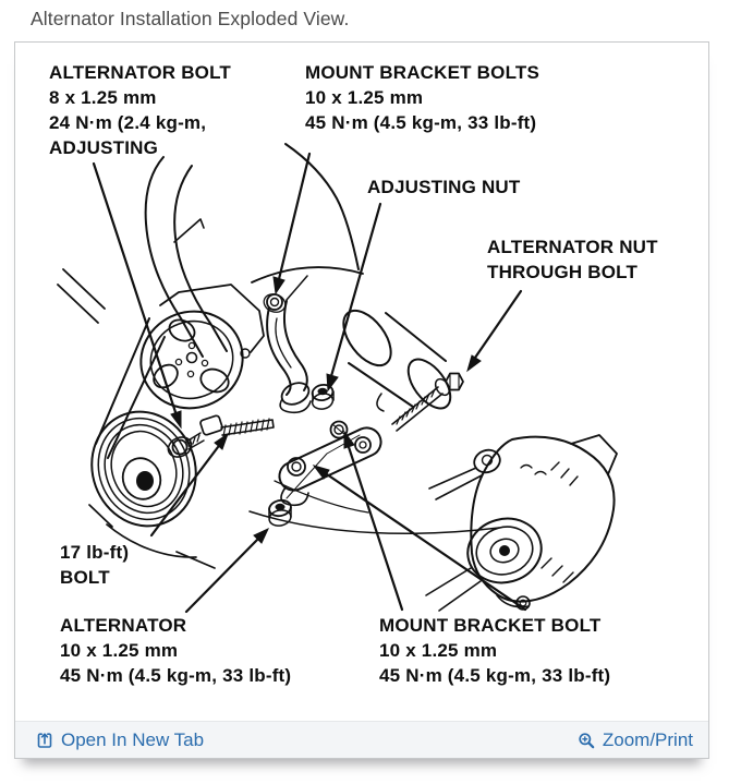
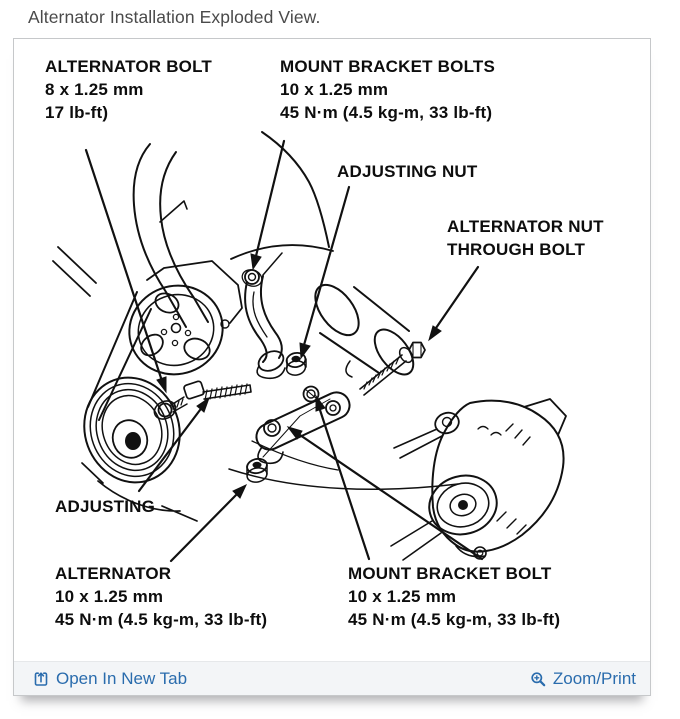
  Alternator Installation Exploded View.
  ALTERNATOR BOLT
  8 x 1.25 mm
- 24 N·m (2.4 kg-m,
- ADJUSTING
+ 17 lb-ft)
  MOUNT BRACKET BOLTS
  10 x 1.25 mm
  45 N·m (4.5 kg-m, 33 lb-ft)
  ADJUSTING NUT
  ALTERNATOR NUT
  THROUGH BOLT
- 17 lb-ft)
+ ADJUSTING
- BOLT
  ALTERNATOR
  10 x 1.25 mm
  45 N·m (4.5 kg-m, 33 lb-ft)
  MOUNT BRACKET BOLT
  10 x 1.25 mm
  45 N·m (4.5 kg-m, 33 lb-ft)
  Open In New Tab
  Zoom/Print
